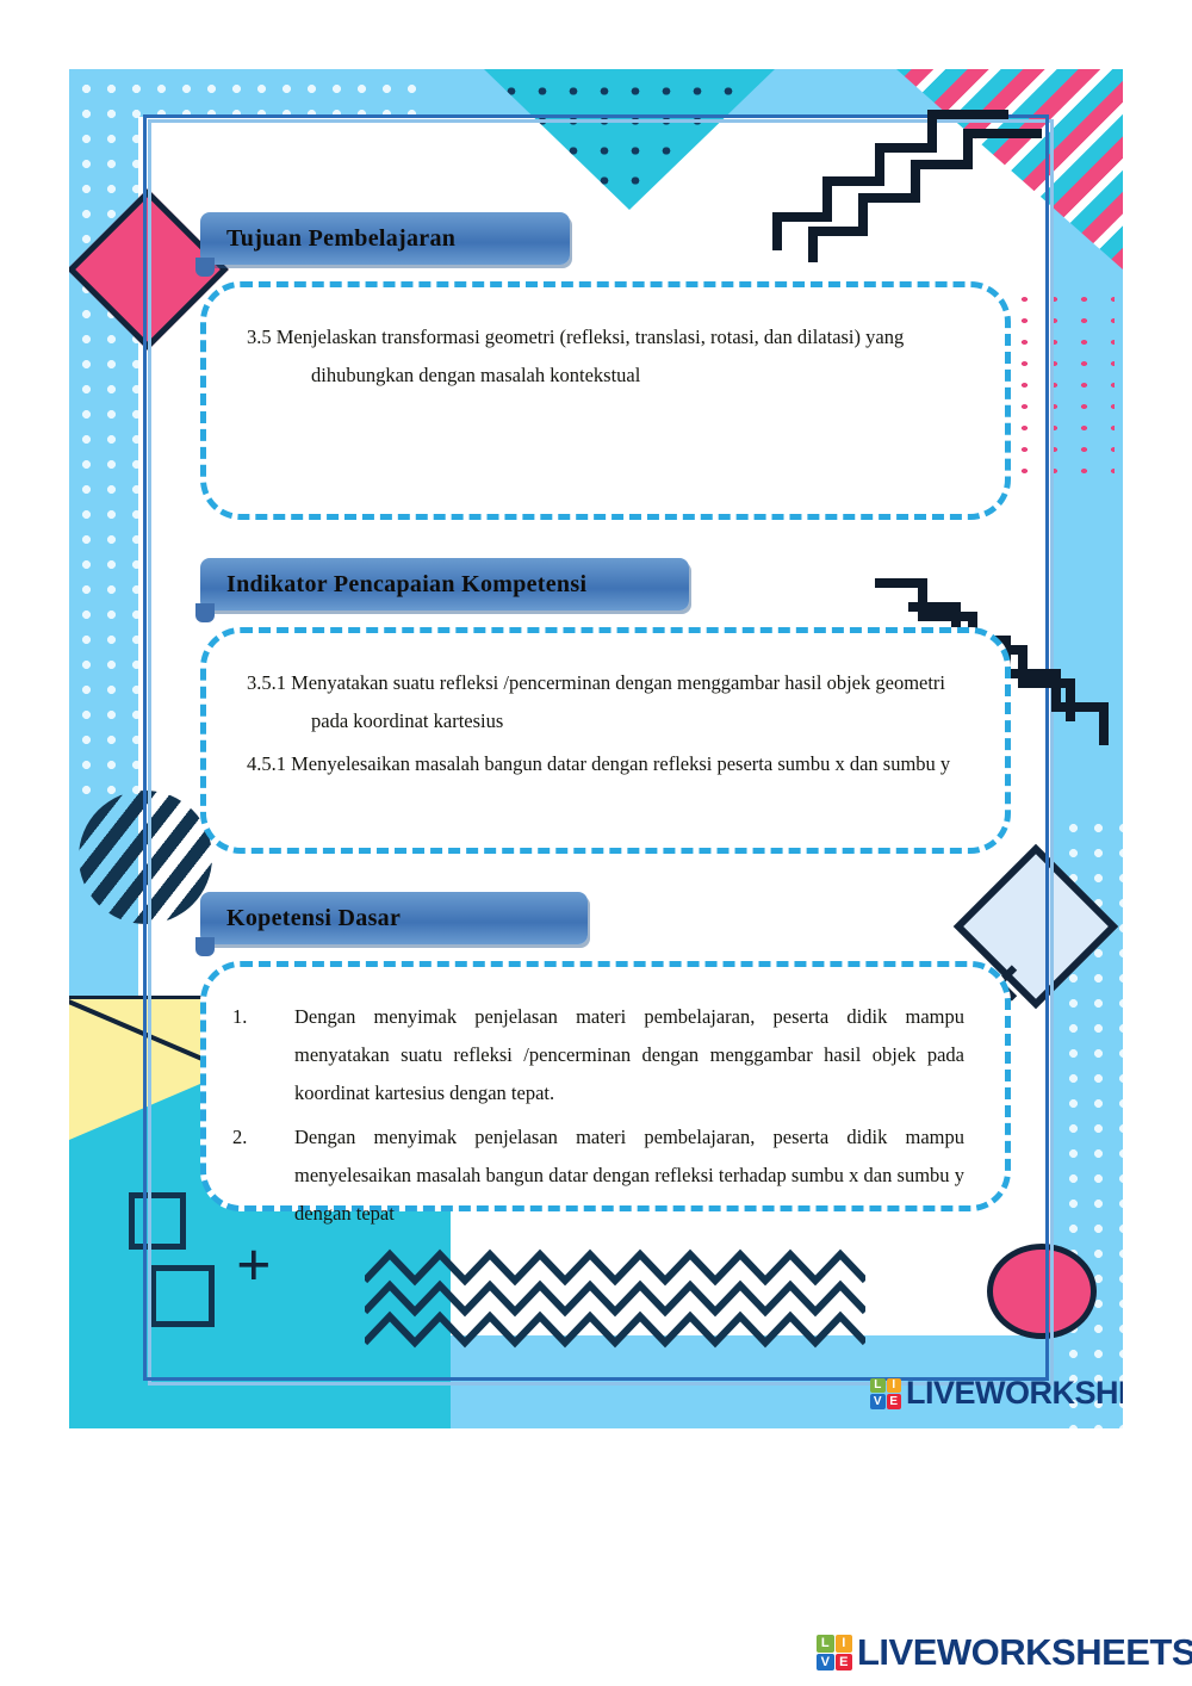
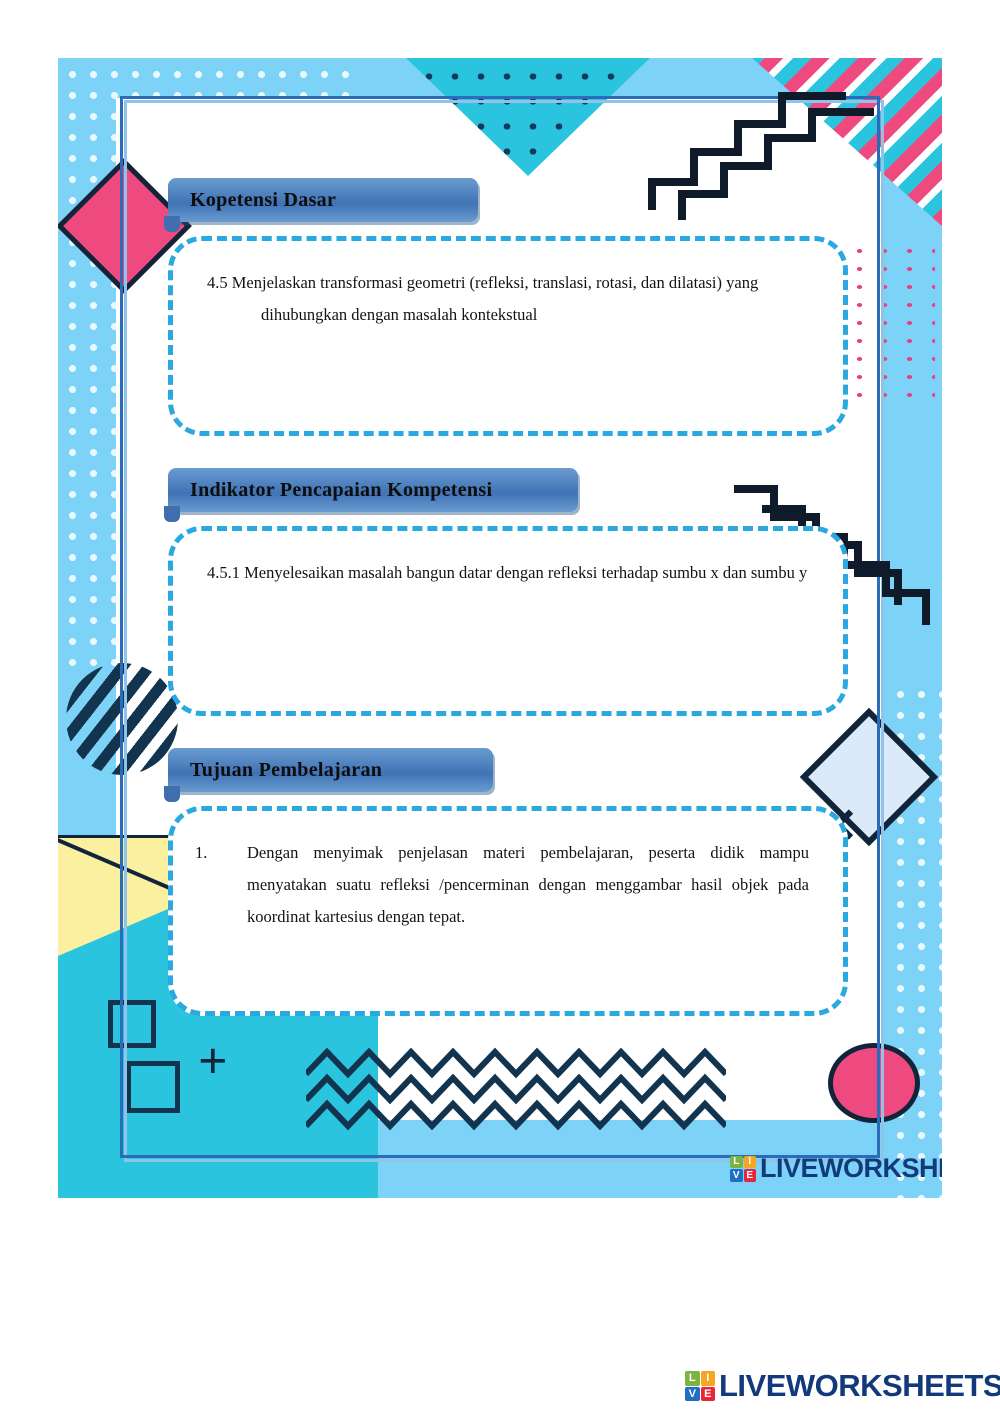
  +
- Tujuan Pembelajaran
+ Kopetensi Dasar
- 3.5 Menjelaskan transformasi geometri (refleksi, translasi, rotasi, dan dilatasi) yang dihubungkan dengan masalah kontekstual
+ 4.5 Menjelaskan transformasi geometri (refleksi, translasi, rotasi, dan dilatasi) yang dihubungkan dengan masalah kontekstual
  Indikator Pencapaian Kompetensi
- 3.5.1 Menyatakan suatu refleksi /pencerminan dengan menggambar hasil objek geometri pada koordinat kartesius
- 4.5.1 Menyelesaikan masalah bangun datar dengan refleksi peserta sumbu x dan sumbu y
+ 4.5.1 Menyelesaikan masalah bangun datar dengan refleksi terhadap sumbu x dan sumbu y
- Kopetensi Dasar
+ Tujuan Pembelajaran
  1. Dengan menyimak penjelasan materi pembelajaran, peserta didik mampu menyatakan suatu refleksi /pencerminan dengan menggambar hasil objek pada koordinat kartesius dengan tepat.
- 2. Dengan menyimak penjelasan materi pembelajaran, peserta didik mampu menyelesaikan masalah bangun datar dengan refleksi terhadap sumbu x dan sumbu y dengan tepat
  L
  I
  V
  E
  LIVEWORKSH
  L
  I
  V
  E
  LIVEWORKSHEETS
